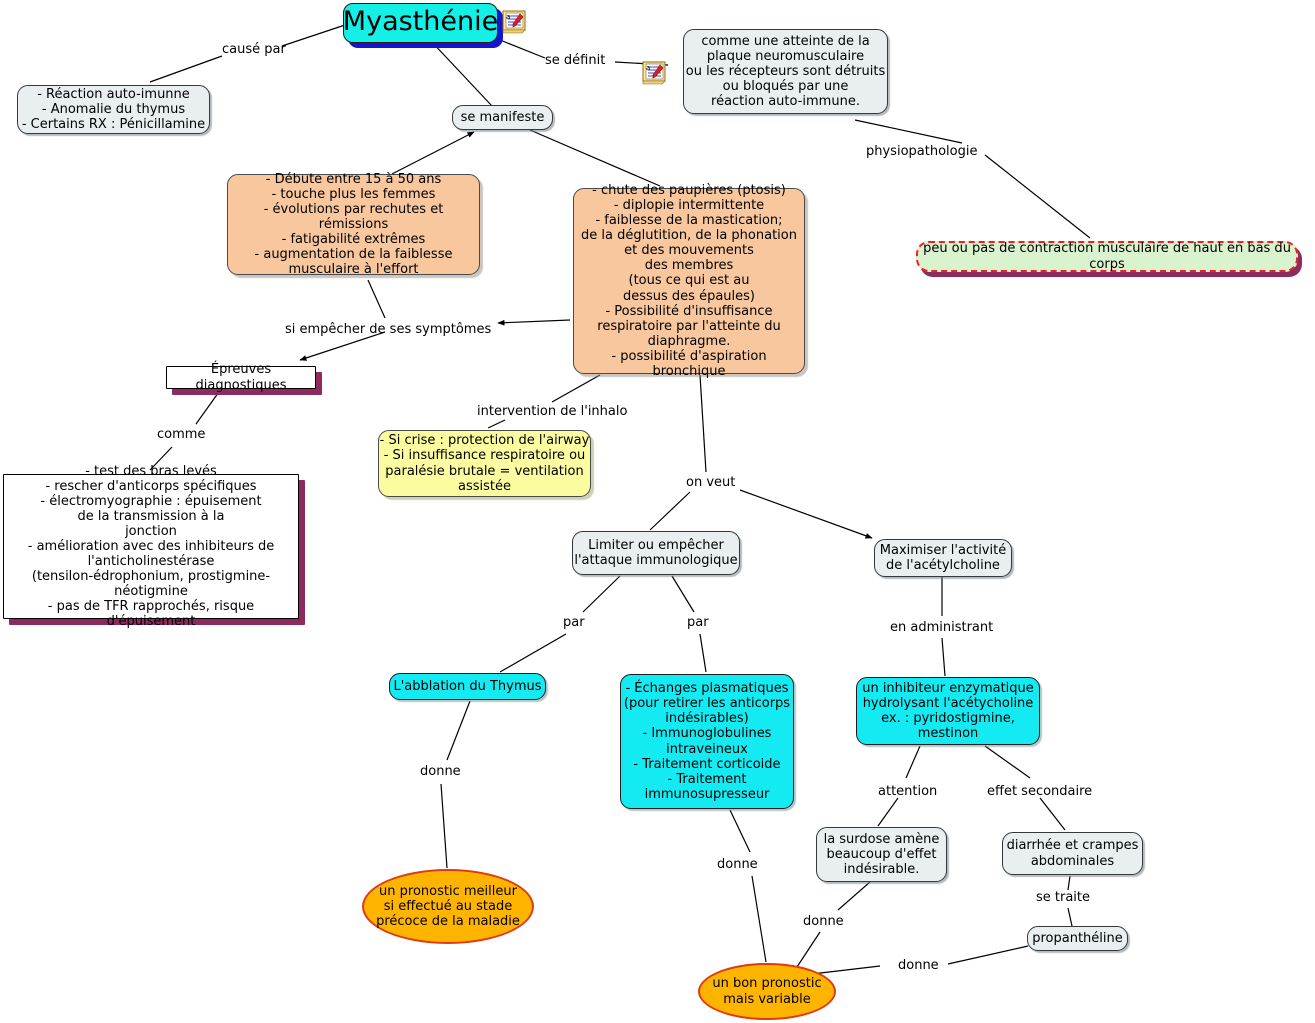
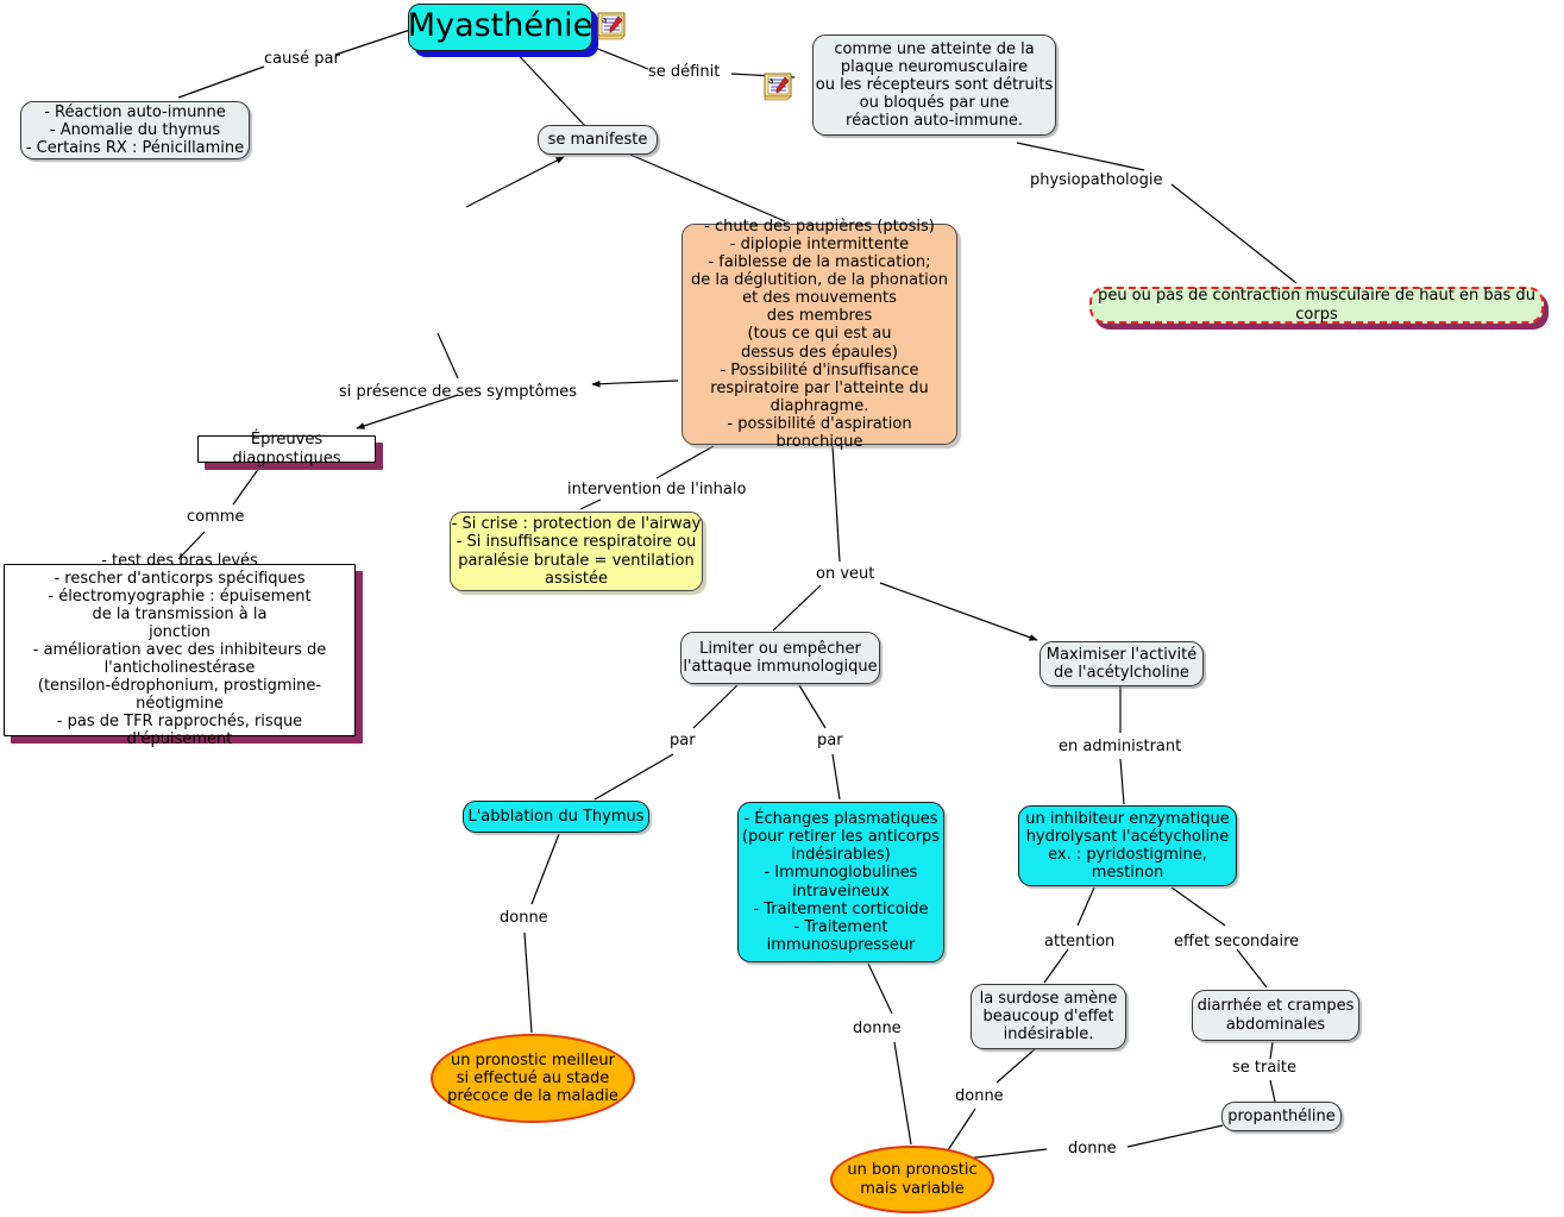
  Myasthénie
  a
  - Réaction auto-imunne
  - Anomalie du thymus
  - Certains RX : Pénicillamine
  comme une atteinte de la
  plaque neuromusculaire
  ou les récepteurs sont détruits
  ou bloqués par une
  réaction auto-immune.
  a
  se manifeste
- - Débute entre 15 à 50 ans
- - touche plus les femmes
- - évolutions par rechutes et rémissions
- - fatigabilité extrêmes
- - augmentation de la faiblesse
- musculaire à l'effort
  - chute des paupières (ptosis)
  - diplopie intermittente
  - faiblesse de la mastication;
  de la déglutition, de la phonation
  et des mouvements
  des membres
  (tous ce qui est au
  dessus des épaules)
  - Possibilité d'insuffisance
  respiratoire par l'atteinte du
  diaphragme.
  - possibilité d'aspiration bronchique
  peu ou pas de contraction musculaire de haut en bas du corps
  Épreuves diagnostiques
  - test des bras levés
  - rescher d'anticorps spécifiques
  - électromyographie : épuisement
  de la transmission à la
  jonction
  - amélioration avec des inhibiteurs de
  l'anticholinestérase
  (tensilon-édrophonium, prostigmine-néotigmine
  - pas de TFR rapprochés, risque d'épuisement
  - Si crise : protection de l'airway
  - Si insuffisance respiratoire ou
  paralésie brutale = ventilation
  assistée
  Limiter ou empêcher
  l'attaque immunologique
  Maximiser l'activité
  de l'acétylcholine
  L'abblation du Thymus
  - Échanges plasmatiques
  (pour retirer les anticorps
  indésirables)
  - Immunoglobulines
  intraveineux
  - Traitement corticoide
  - Traitement
  immunosupresseur
  un inhibiteur enzymatique
  hydrolysant l'acétycholine
  ex. : pyridostigmine,
  mestinon
  la surdose amène
  beaucoup d'effet
  indésirable.
  diarrhée et crampes
  abdominales
  propanthéline
  un pronostic meilleur
  si effectué au stade
  précoce de la maladie
  un bon pronostic
  mais variable
  causé par
  se définit
  physiopathologie
- si empêcher de ses symptômes
+ si présence de ses symptômes
  comme
  intervention de l'inhalo
  on veut
  par
  par
  en administrant
  attention
  effet secondaire
  donne
  donne
  donne
  donne
  se traite
